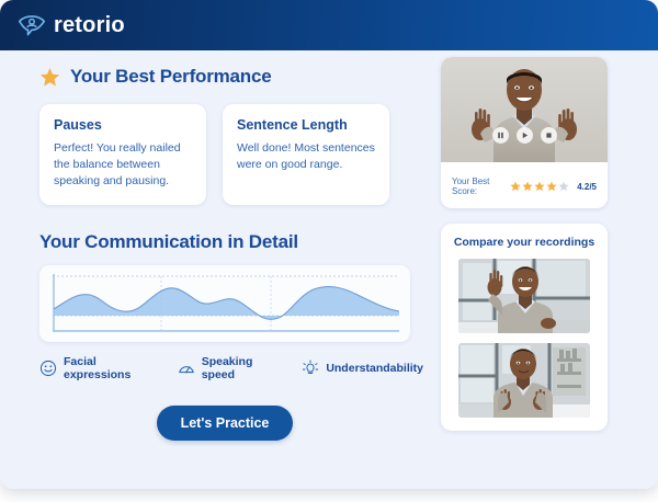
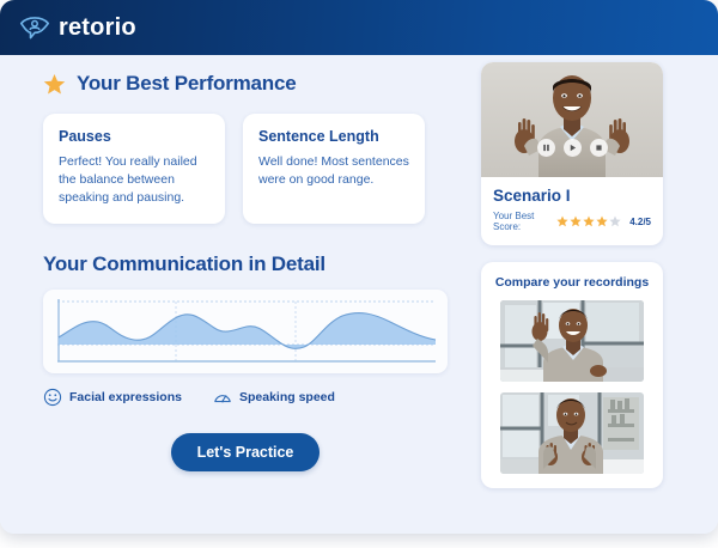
  retorio
  Your Best Performance
  Pauses
  Perfect! You really nailed the balance between speaking and pausing.
  Sentence Length
  Well done! Most sentences were on good range.
  Your Communication in Detail
  Facial expressions
  Speaking speed
- Understandability
  Let's Practice
+ Scenario I
  Your Best Score:
  4.2/5
  Compare your recordings
